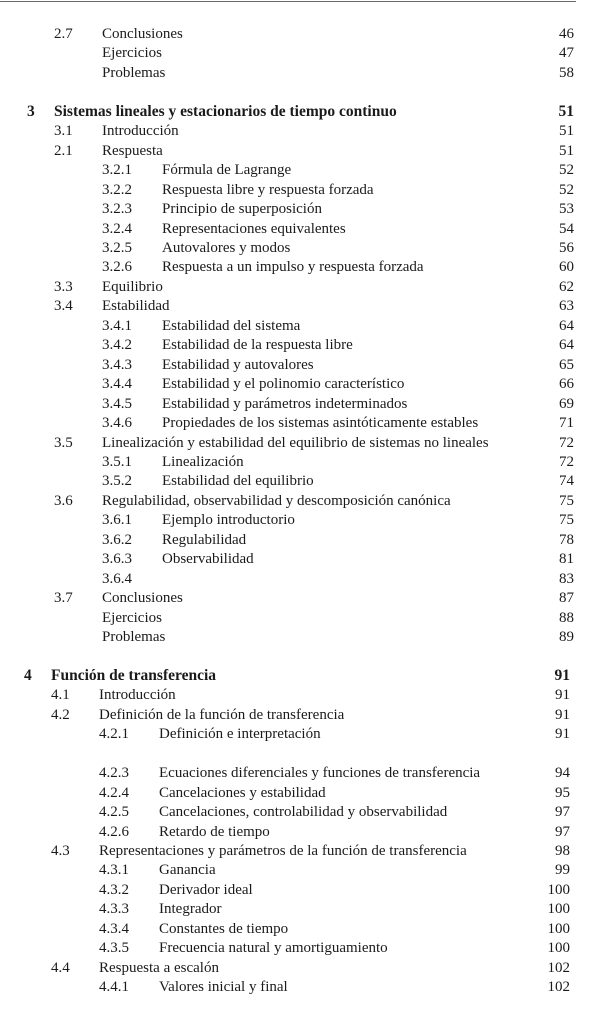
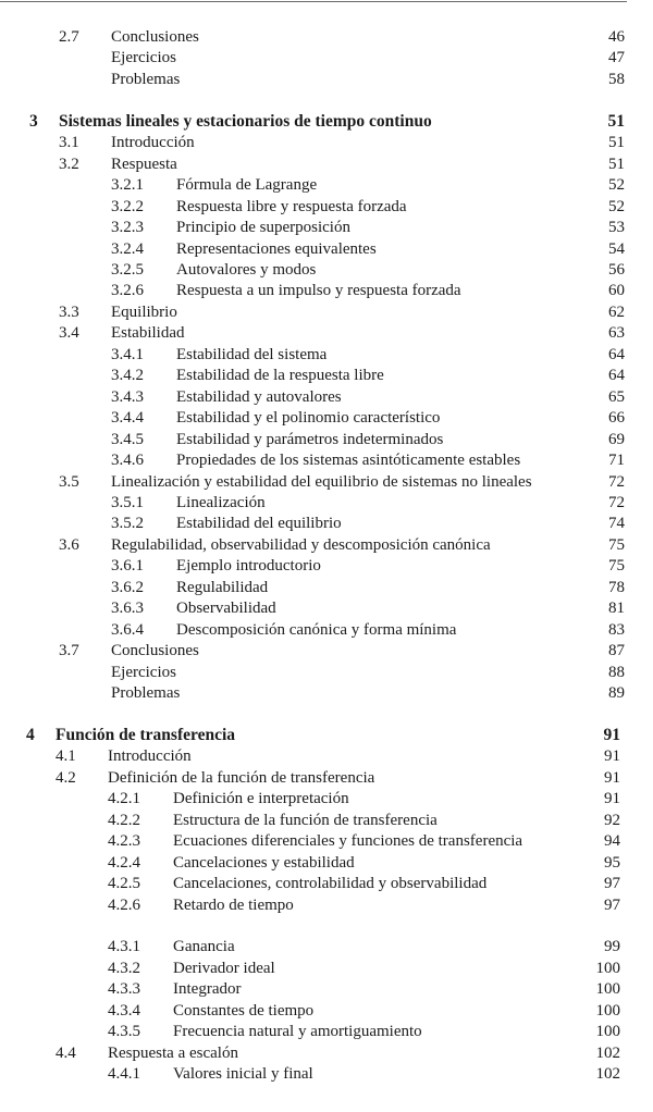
  2.7
  Conclusiones
  46
  Ejercicios
  47
  Problemas
  58
  3
  Sistemas lineales y estacionarios de tiempo continuo
  51
  3.1
  Introducción
  51
- 2.1
+ 3.2
  Respuesta
  51
  3.2.1
  Fórmula de Lagrange
  52
  3.2.2
  Respuesta libre y respuesta forzada
  52
  3.2.3
  Principio de superposición
  53
  3.2.4
  Representaciones equivalentes
  54
  3.2.5
  Autovalores y modos
  56
  3.2.6
  Respuesta a un impulso y respuesta forzada
  60
  3.3
  Equilibrio
  62
  3.4
  Estabilidad
  63
  3.4.1
  Estabilidad del sistema
  64
  3.4.2
  Estabilidad de la respuesta libre
  64
  3.4.3
  Estabilidad y autovalores
  65
  3.4.4
  Estabilidad y el polinomio característico
  66
  3.4.5
  Estabilidad y parámetros indeterminados
  69
  3.4.6
  Propiedades de los sistemas asintóticamente estables
  71
  3.5
  Linealización y estabilidad del equilibrio de sistemas no lineales
  72
  3.5.1
  Linealización
  72
  3.5.2
  Estabilidad del equilibrio
  74
  3.6
  Regulabilidad, observabilidad y descomposición canónica
  75
  3.6.1
  Ejemplo introductorio
  75
  3.6.2
  Regulabilidad
  78
  3.6.3
  Observabilidad
  81
  3.6.4
+ Descomposición canónica y forma mínima
  83
  3.7
  Conclusiones
  87
  Ejercicios
  88
  Problemas
  89
  4
  Función de transferencia
  91
  4.1
  Introducción
  91
  4.2
  Definición de la función de transferencia
  91
  4.2.1
  Definición e interpretación
  91
+ 4.2.2
+ Estructura de la función de transferencia
+ 92
  4.2.3
  Ecuaciones diferenciales y funciones de transferencia
  94
  4.2.4
  Cancelaciones y estabilidad
  95
  4.2.5
  Cancelaciones, controlabilidad y observabilidad
  97
  4.2.6
  Retardo de tiempo
  97
- 4.3
- Representaciones y parámetros de la función de transferencia
- 98
  4.3.1
  Ganancia
  99
  4.3.2
  Derivador ideal
  100
  4.3.3
  Integrador
  100
  4.3.4
  Constantes de tiempo
  100
  4.3.5
  Frecuencia natural y amortiguamiento
  100
  4.4
  Respuesta a escalón
  102
  4.4.1
  Valores inicial y final
  102
